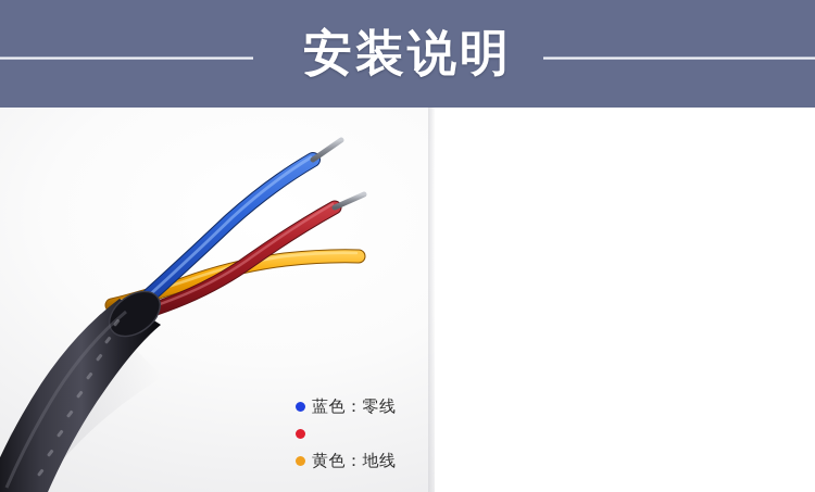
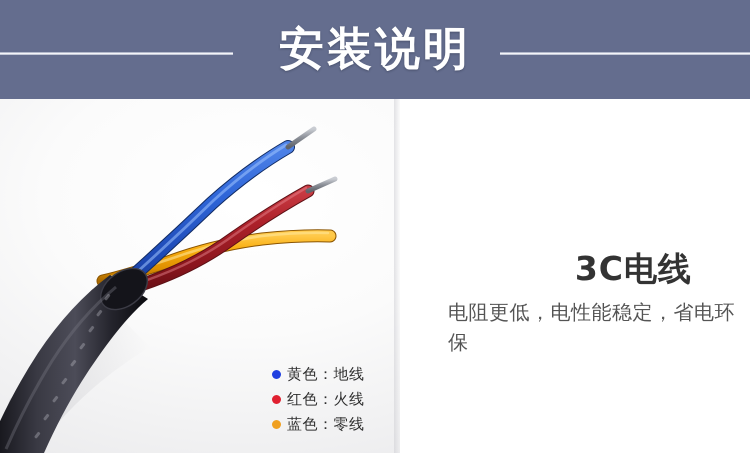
  安装说明
- 蓝色：零线
+ 黄色：地线
+ 红色：火线
- 黄色：地线
+ 蓝色：零线
+ 3C电线
+ 电阻更低，电性能稳定，省电环保
